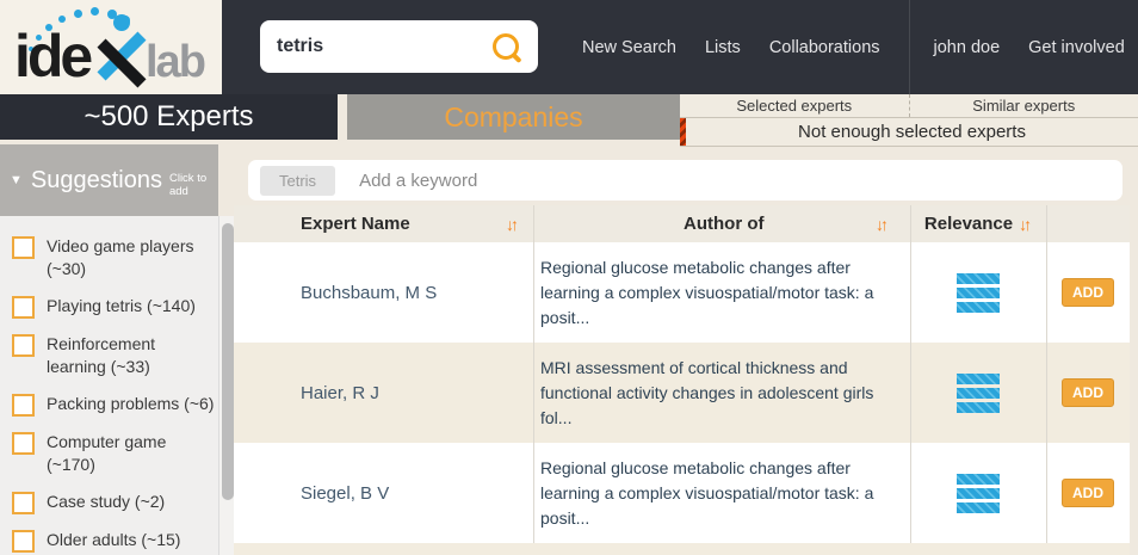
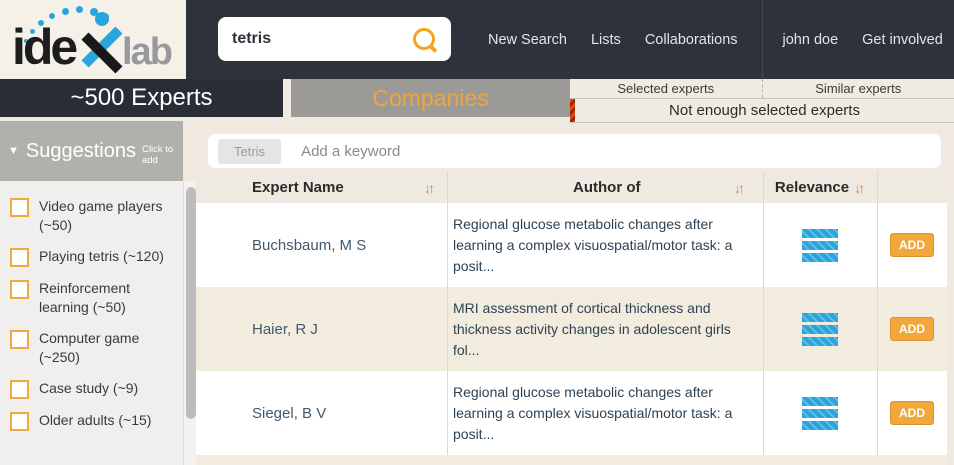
  ide
  lab
  tetris
  New Search
  Lists
  Collaborations
  john doe
  Get involved
  ~500 Experts
  Companies
  Selected experts
  Similar experts
  Not enough selected experts
  ▼
  Suggestions
  Click to add
- Video game players (~30)
+ Video game players (~50)
- Playing tetris (~140)
+ Playing tetris (~120)
- Reinforcement learning (~33)
+ Reinforcement learning (~50)
- Packing problems (~6)
- Computer game (~170)
+ Computer game (~250)
- Case study (~2)
+ Case study (~9)
  Older adults (~15)
  Tetris
  Add a keyword
  Expert Name
  ↓↑
  Author of
  ↓↑
  Relevance
  ↓↑
  Buchsbaum, M S
  Regional glucose metabolic changes after learning a complex visuospatial/motor task: a posit...
  ADD
  Haier, R J
- MRI assessment of cortical thickness and functional activity changes in adolescent girls fol...
+ MRI assessment of cortical thickness and thickness activity changes in adolescent girls fol...
  ADD
  Siegel, B V
  Regional glucose metabolic changes after learning a complex visuospatial/motor task: a posit...
  ADD
